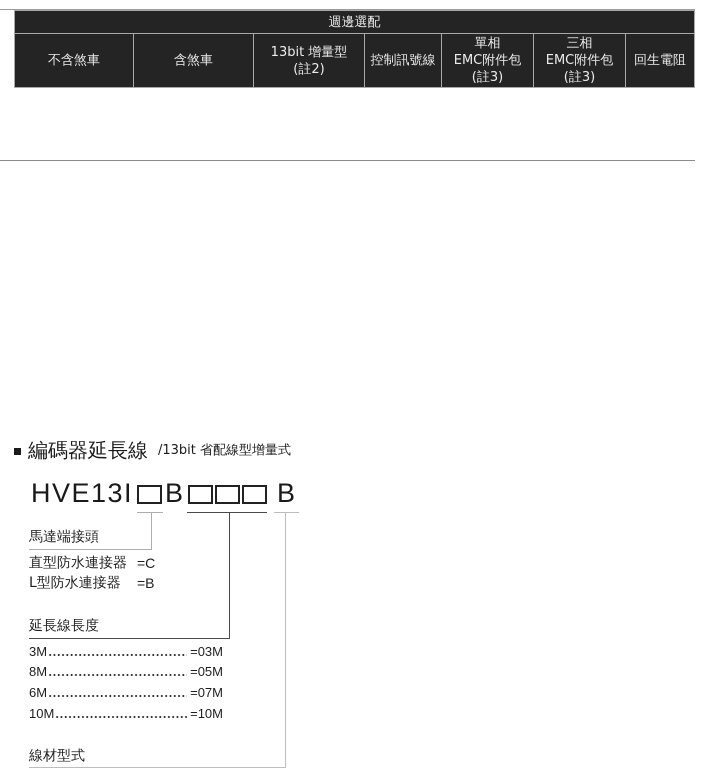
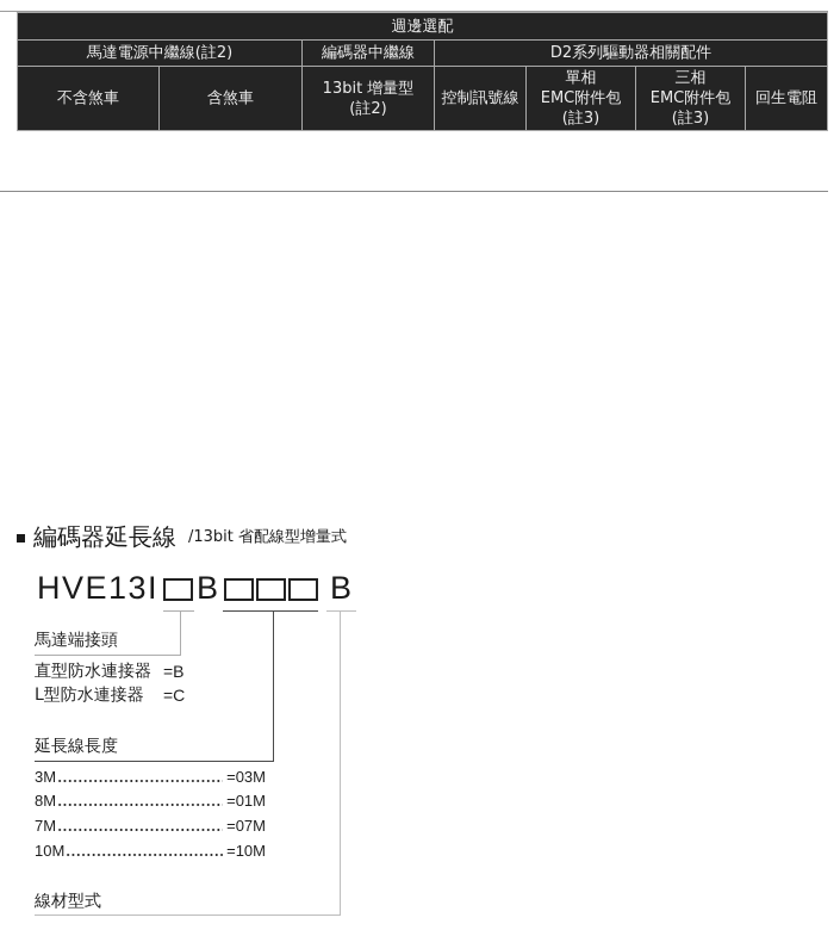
  週邊選配
+ 馬達電源中繼線(註2)	編碼器中繼線	D2系列驅動器相關配件
  不含煞車	含煞車	13bit 增量型 (註2)	控制訊號線	單相 EMC附件包 (註3)	三相 EMC附件包 (註3)	回生電阻
  編碼器延長線
  /13bit 省配線型增量式
  HVE13I
  B
  B
  馬達端接頭
  直型防水連接器
- =C
+ =B
  L型防水連接器
- =B
+ =C
  延長線長度
  3M
  =03M
  8M
- =05M
+ =01M
- 6M
+ 7M
  =07M
  10M
  =10M
  線材型式
